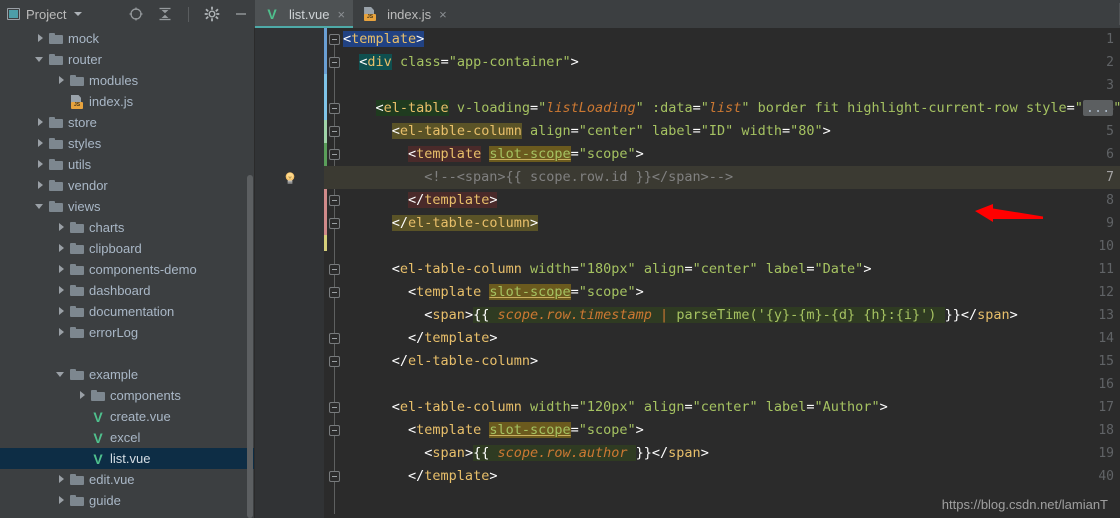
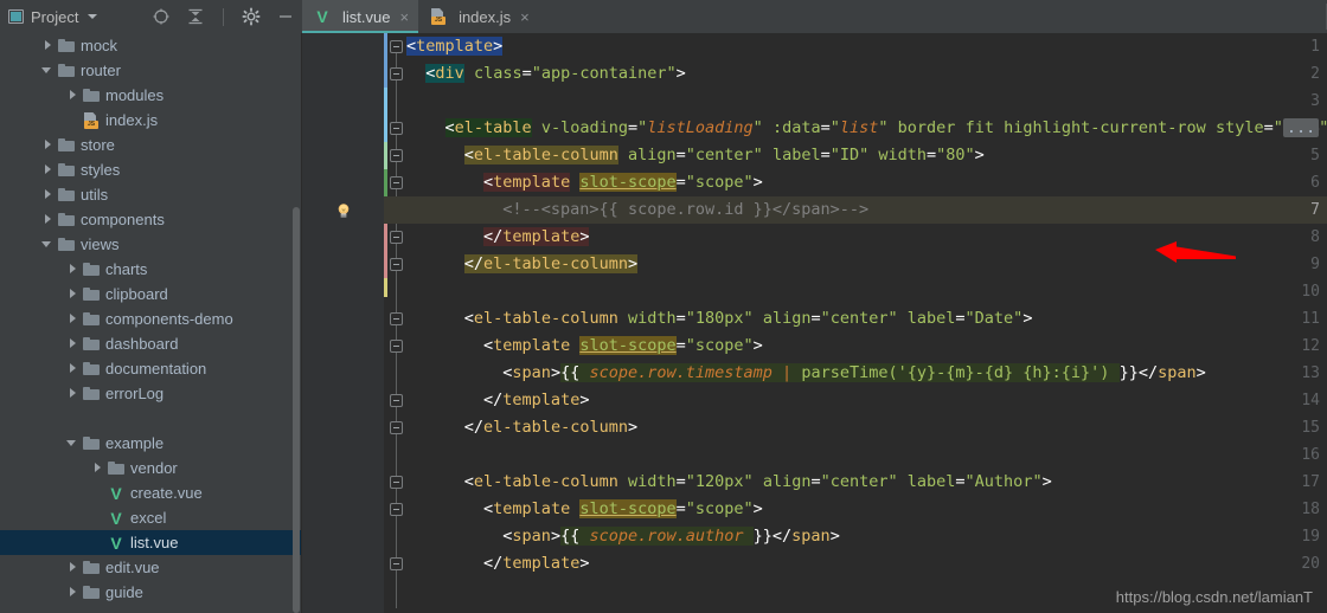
  Project
  mock
  router
  modules
  index.js
  store
  styles
  utils
- vendor
+ components
  views
  charts
  clipboard
  components-demo
  dashboard
  documentation
  errorLog
  example
- components
+ vendor
  V
  create.vue
  V
  excel
  V
  list.vue
  edit.vue
  guide
  V
  list.vue
  ×
  index.js
  ×
  1
  2
  3
  5
  6
  7
  8
  9
  10
  11
  12
  13
  14
  15
  16
  17
  18
  19
- 40
+ 20
  <template>
  <div class="app-container">
  <el-table v-loading="listLoading" :data="list" border fit highlight-current-row style=" ... "
  <el-table-column align="center" label="ID" width="80">
  <template slot-scope="scope">
  <!--<span>{{ scope.row.id }}</span>-->
  </template>
  </el-table-column>
  <el-table-column width="180px" align="center" label="Date">
  <template slot-scope="scope">
  <span>{{ scope.row.timestamp | parseTime('{y}-{m}-{d} {h}:{i}') }}</span>
  </template>
  </el-table-column>
  <el-table-column width="120px" align="center" label="Author">
  <template slot-scope="scope">
  <span>{{ scope.row.author }}</span>
  </template>
  https://blog.csdn.net/lamianT
